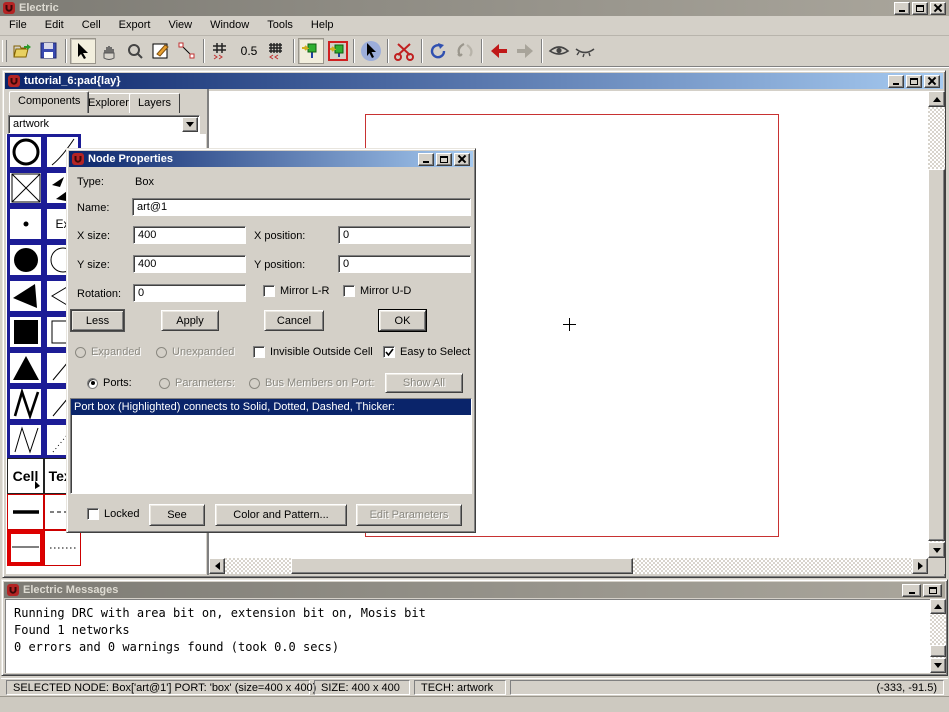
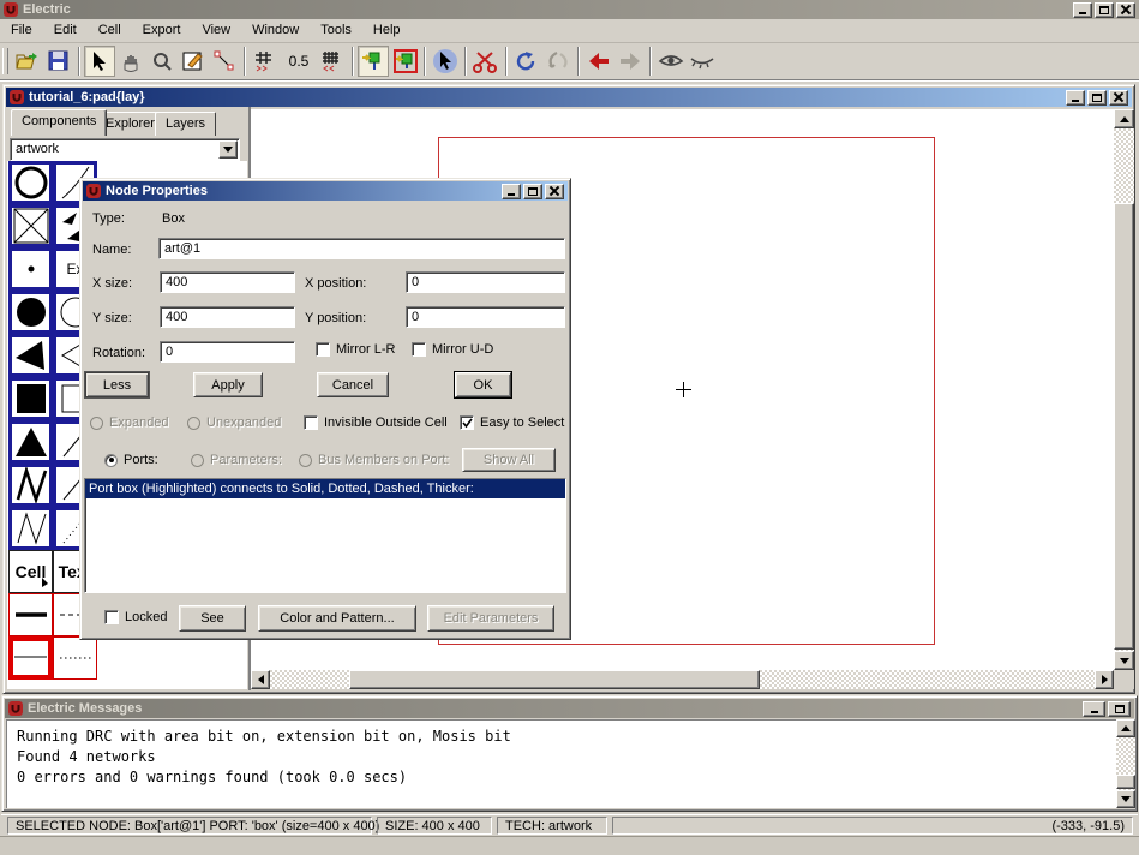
  Electric
  File
  Edit
  Cell
  Export
  View
  Window
  Tools
  Help
  0.5
  tutorial_6:pad{lay}
  Components
  Explorer
  Layers
  artwork
  Cell
  Node Properties
  Type:
  Box
  Name:
  art@1
  X size:
  400
  X position:
  0
  Y size:
  400
  Y position:
  0
  Rotation:
  0
  Mirror L-R
  Mirror U-D
  Less
  Apply
  Cancel
  OK
  Expanded
  Unexpanded
  Invisible Outside Cell
  Easy to Select
  Ports:
  Parameters:
  Bus Members on Port:
  Show All
  Port box (Highlighted) connects to Solid, Dotted, Dashed, Thicker:
  Locked
  See
  Color and Pattern...
  Edit Parameters
  Electric Messages
  Running DRC with area bit on, extension bit on, Mosis bit
- Found 1 networks
+ Found 4 networks
  0 errors and 0 warnings found (took 0.0 secs)
  SELECTED NODE: Box['art@1'] PORT: 'box' (size=400 x 400)
  SIZE: 400 x 400
  TECH: artwork
  (-333, -91.5)
